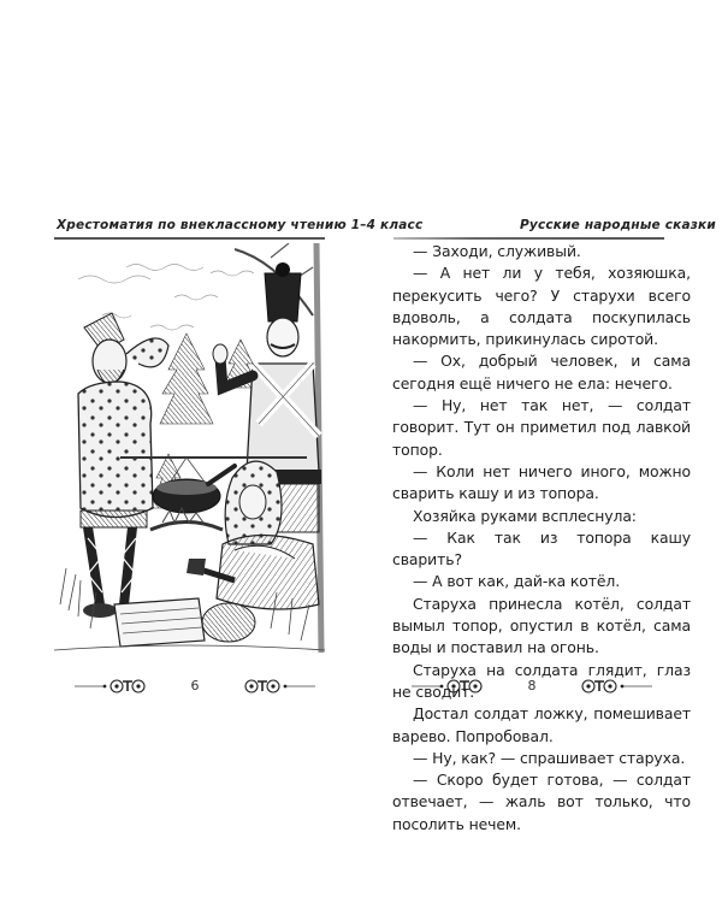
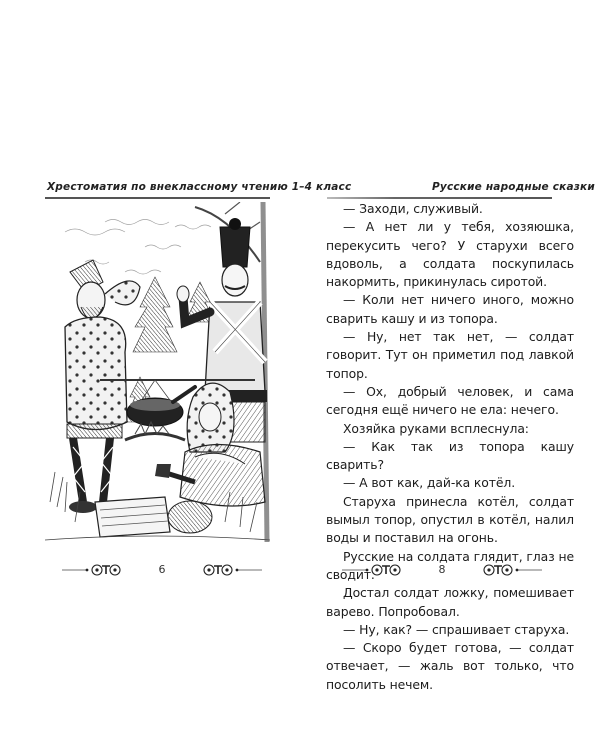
  Хрестоматия по внеклассному чтению 1–4 класс
  6
  Русские народные сказки
  8
  — Заходи, служивый.
  — А нет ли у тебя, хозяюшка, перекусить чего? У старухи всего вдоволь, а солдата поскупилась накормить, прикинулась сиротой.
- — Ох, добрый человек, и сама сегодня ещё ничего не ела: нечего.
+ — Коли нет ничего иного, можно сварить кашу и из топора.
  — Ну, нет так нет, — солдат говорит. Тут он приметил под лавкой топор.
- — Коли нет ничего иного, можно сварить кашу и из топора.
+ — Ох, добрый человек, и сама сегодня ещё ничего не ела: нечего.
  Хозяйка руками всплеснула:
  — Как так из топора кашу сварить?
  — А вот как, дай-ка котёл.
- Старуха принесла котёл, солдат вымыл топор, опустил в котёл, сама воды и поставил на огонь.
+ Старуха принесла котёл, солдат вымыл топор, опустил в котёл, налил воды и поставил на огонь.
- Старуха на солдата глядит, глаз не сводит.
+ Русские на солдата глядит, глаз не сводит.
  Достал солдат ложку, помешивает варево. Попробовал.
  — Ну, как? — спрашивает старуха.
  — Скоро будет готова, — солдат отвечает, — жаль вот только, что посолить нечем.
